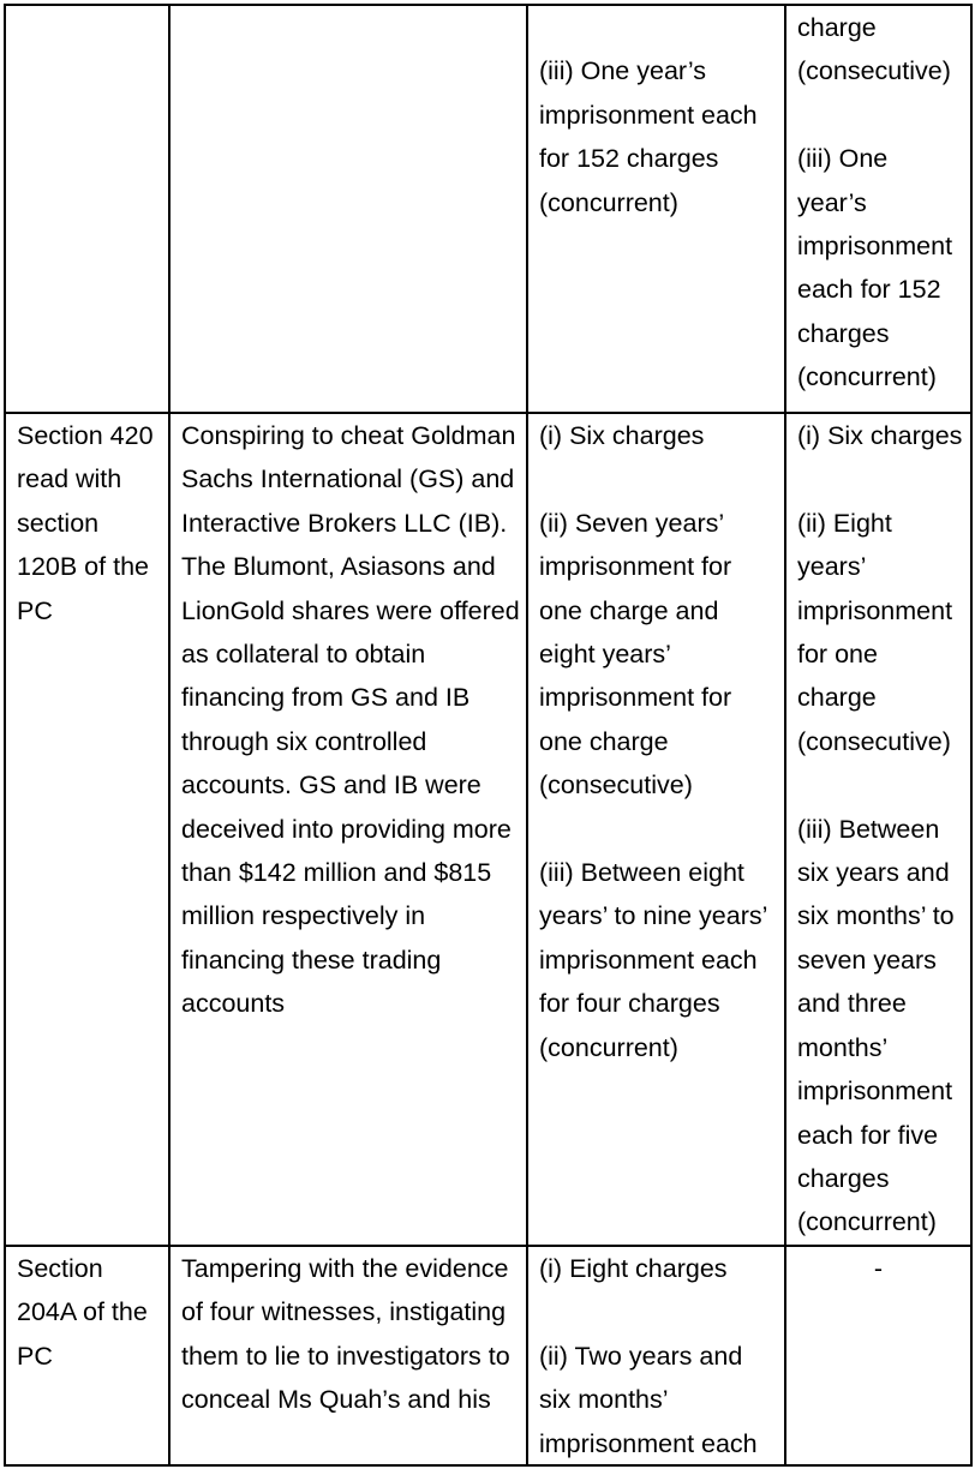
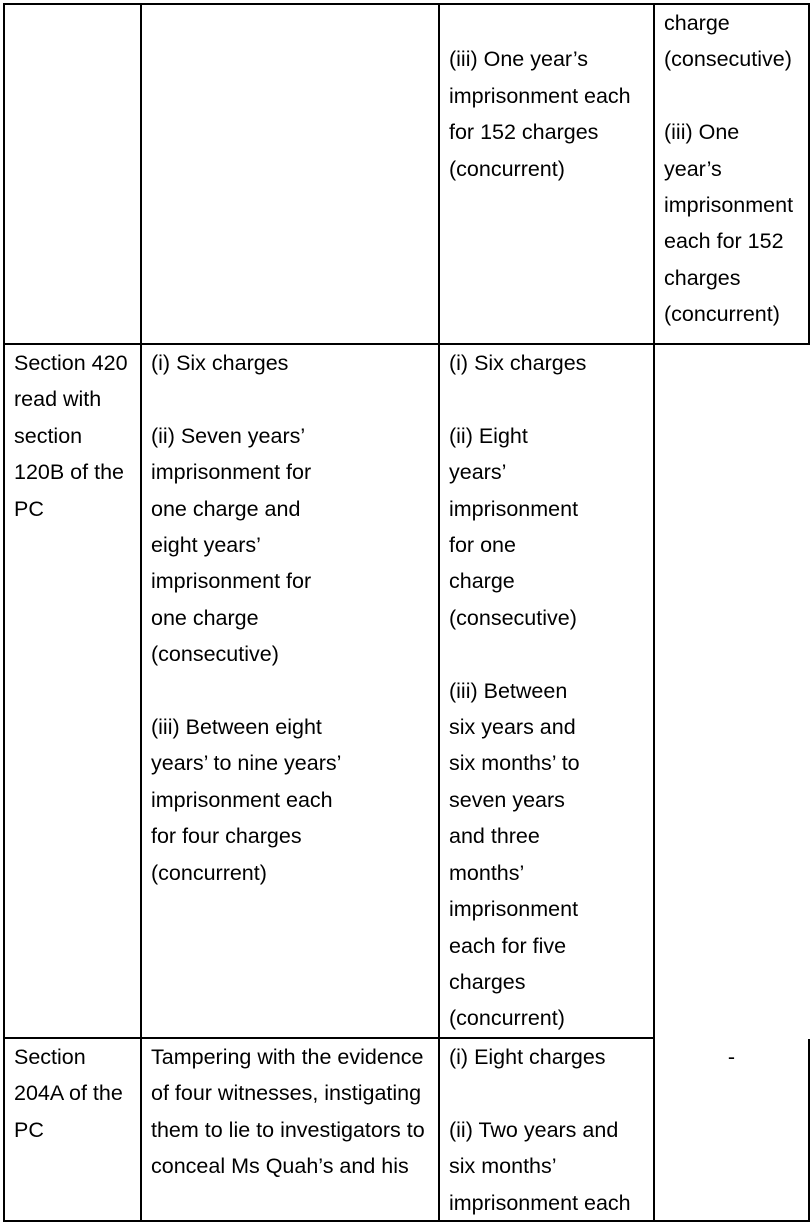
  (iii) One year’s
  imprisonment each
  for 152 charges
  (concurrent)
  charge
  (consecutive)
  (iii) One
  year’s
  imprisonment
  each for 152
  charges
  (concurrent)
  Section 420
  read with
  section
  120B of the
  PC
- Conspiring to cheat Goldman
- Sachs International (GS) and
- Interactive Brokers LLC (IB).
- The Blumont, Asiasons and
- LionGold shares were offered
- as collateral to obtain
- financing from GS and IB
- through six controlled
- accounts. GS and IB were
- deceived into providing more
- than $142 million and $815
- million respectively in
- financing these trading
- accounts
  (i) Six charges
  (ii) Seven years’
  imprisonment for
  one charge and
  eight years’
  imprisonment for
  one charge
  (consecutive)
  (iii) Between eight
  years’ to nine years’
  imprisonment each
  for four charges
  (concurrent)
  (i) Six charges
  (ii) Eight
  years’
  imprisonment
  for one
  charge
  (consecutive)
  (iii) Between
  six years and
  six months’ to
  seven years
  and three
  months’
  imprisonment
  each for five
  charges
  (concurrent)
  Section
  204A of the
  PC
  Tampering with the evidence
  of four witnesses, instigating
  them to lie to investigators to
  conceal Ms Quah’s and his
  (i) Eight charges
  (ii) Two years and
  six months’
  imprisonment each
  -
